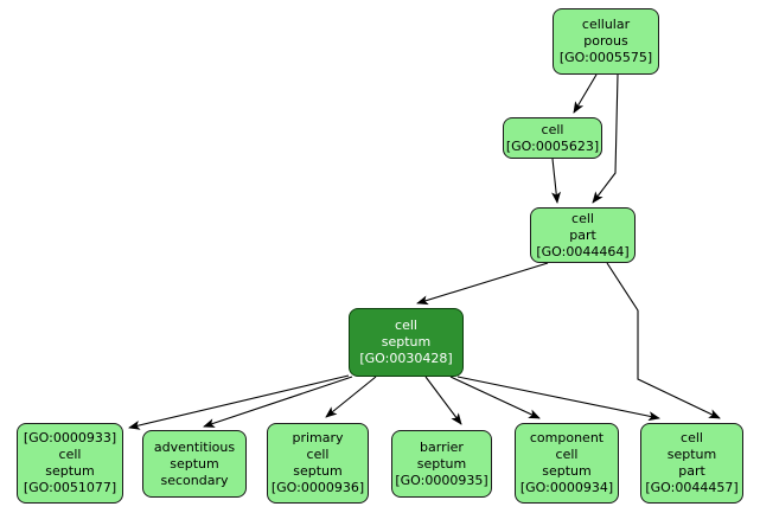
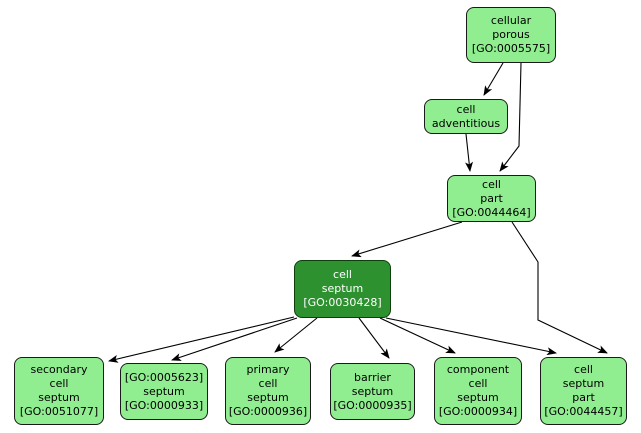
  cellular
  porous
  [GO:0005575]
  cell
- [GO:0005623]
+ adventitious
  cell
  part
  [GO:0044464]
  cell
  septum
  [GO:0030428]
- [GO:0000933]
+ secondary
  cell
  septum
  [GO:0051077]
- adventitious
+ [GO:0005623]
  septum
- secondary
+ [GO:0000933]
  primary
  cell
  septum
  [GO:0000936]
  barrier
  septum
  [GO:0000935]
  component
  cell
  septum
  [GO:0000934]
  cell
  septum
  part
  [GO:0044457]
